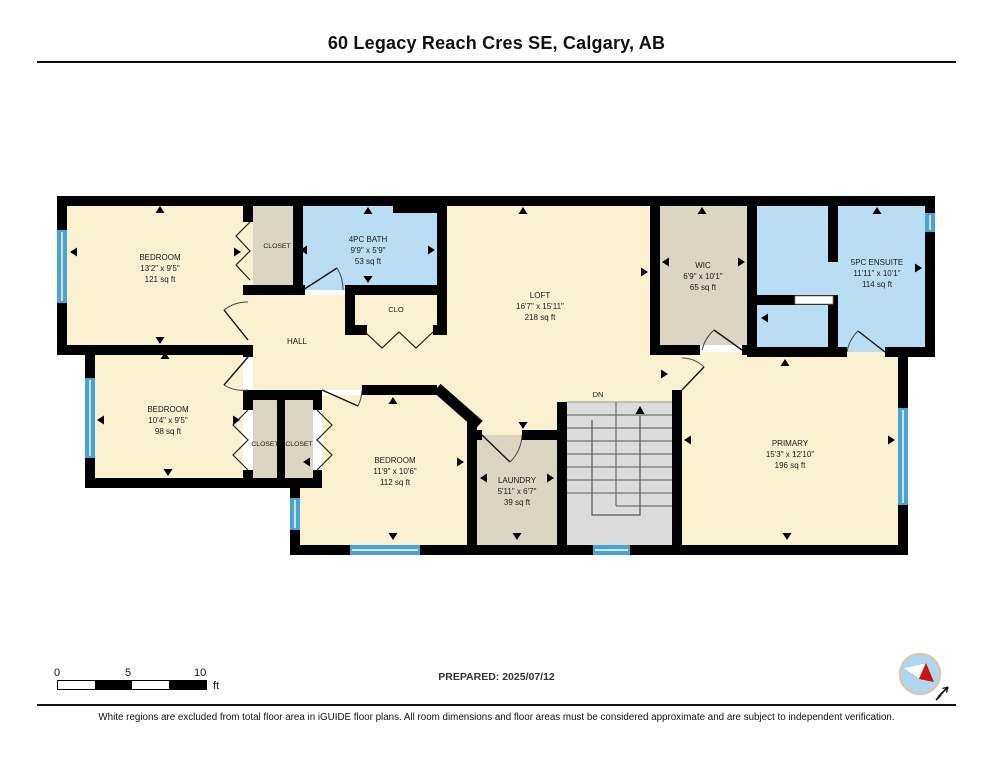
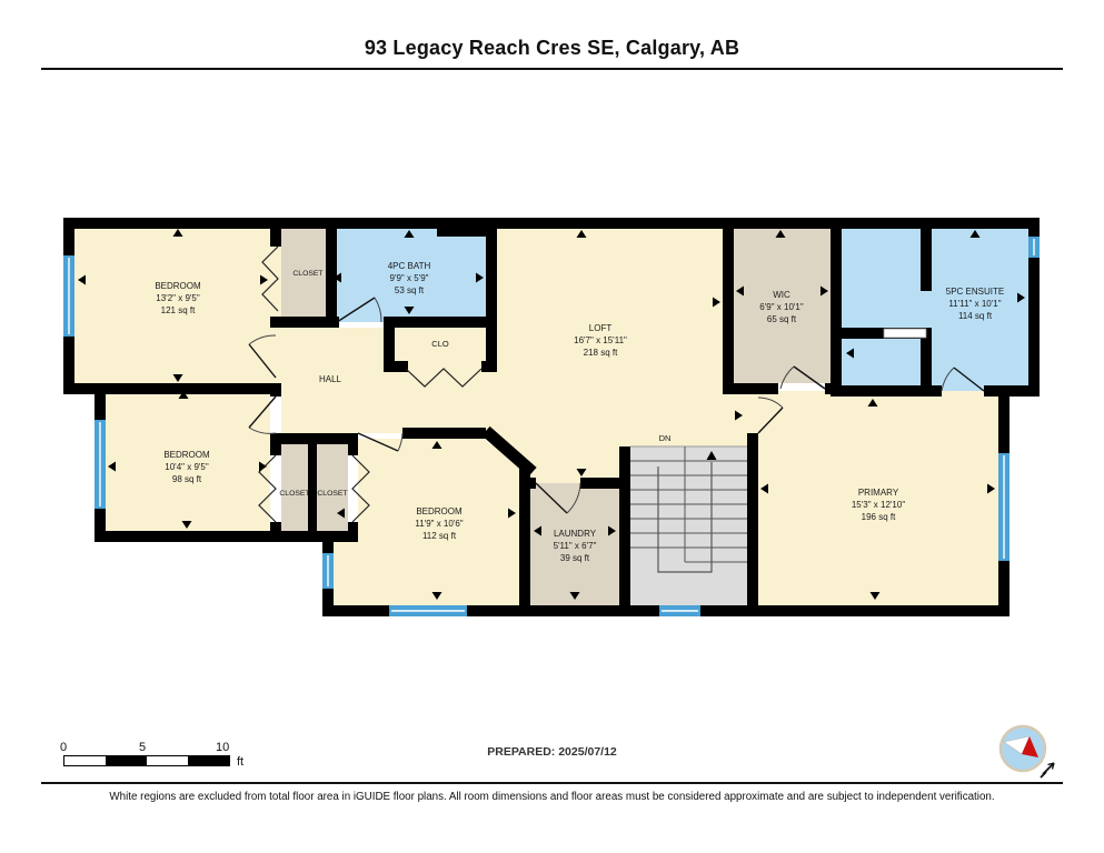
- 60 Legacy Reach Cres SE, Calgary, AB
+ 93 Legacy Reach Cres SE, Calgary, AB
  BEDROOM
  13'2" x 9'5"
  121 sq ft
  4PC BATH
  9'9" x 5'9"
  53 sq ft
  CLO
  HALL
  LOFT
  16'7" x 15'11"
  218 sq ft
  WIC
  6'9" x 10'1"
  65 sq ft
  5PC ENSUITE
  11'11" x 10'1"
  114 sq ft
  BEDROOM
  10'4" x 9'5"
  98 sq ft
  BEDROOM
  11'9" x 10'6"
  112 sq ft
  LAUNDRY
  5'11" x 6'7"
  39 sq ft
  PRIMARY
  15'3" x 12'10"
  196 sq ft
  DN
  0
  5
  10
  ft
  PREPARED: 2025/07/12
  White regions are excluded from total floor area in iGUIDE floor plans. All room dimensions and floor areas must be considered approximate and are subject to independent verification.
